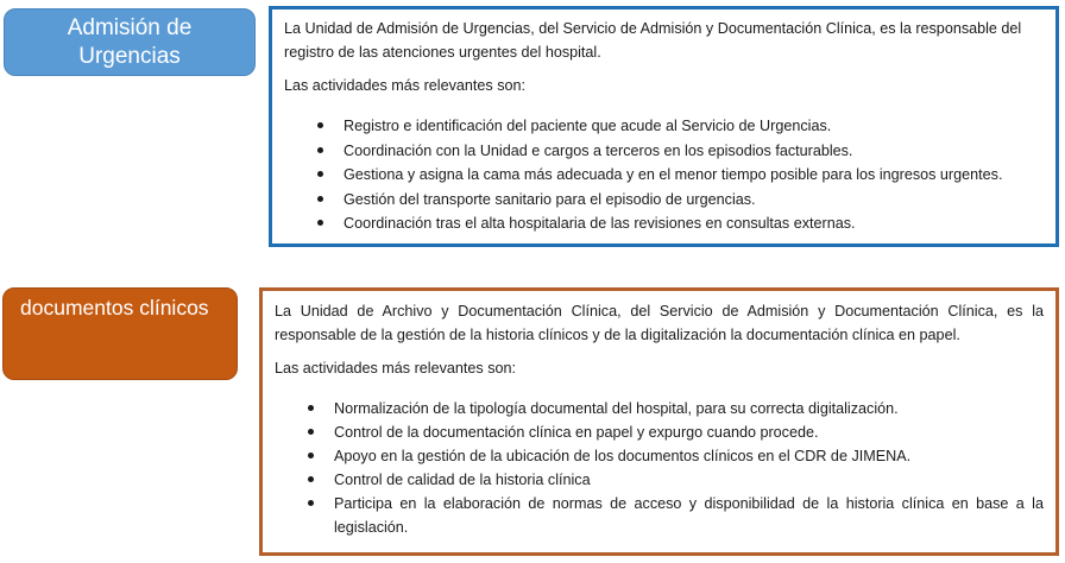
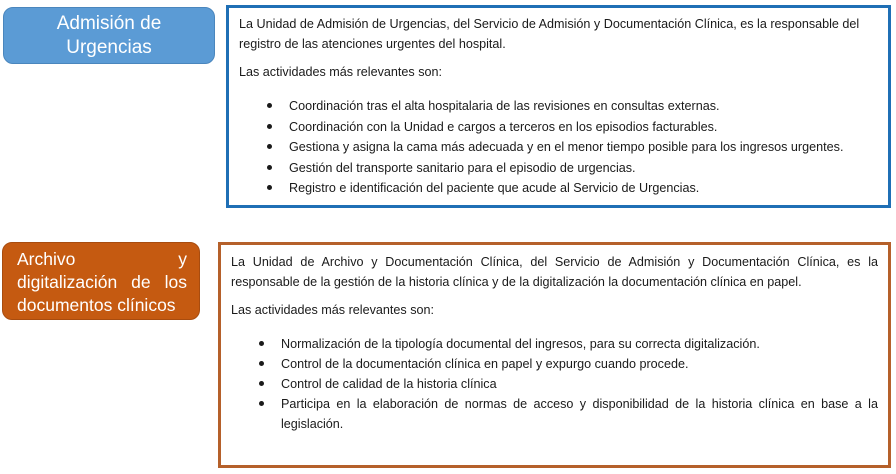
  Admisión de
  Urgencias
  La Unidad de Admisión de Urgencias, del Servicio de Admisión y Documentación Clínica, es la responsable del registro de las atenciones urgentes del hospital.
  Las actividades más relevantes son:
- Registro e identificación del paciente que acude al Servicio de Urgencias.
+ Coordinación tras el alta hospitalaria de las revisiones en consultas externas.
  Coordinación con la Unidad e cargos a terceros en los episodios facturables.
  Gestiona y asigna la cama más adecuada y en el menor tiempo posible para los ingresos urgentes.
  Gestión del transporte sanitario para el episodio de urgencias.
- Coordinación tras el alta hospitalaria de las revisiones en consultas externas.
+ Registro e identificación del paciente que acude al Servicio de Urgencias.
+ Archivo y
+ digitalización de los
  documentos clínicos
- La Unidad de Archivo y Documentación Clínica, del Servicio de Admisión y Documentación Clínica, es la responsable de la gestión de la historia clínicos y de la digitalización la documentación clínica en papel.
+ La Unidad de Archivo y Documentación Clínica, del Servicio de Admisión y Documentación Clínica, es la responsable de la gestión de la historia clínica y de la digitalización la documentación clínica en papel.
  Las actividades más relevantes son:
- Normalización de la tipología documental del hospital, para su correcta digitalización.
+ Normalización de la tipología documental del ingresos, para su correcta digitalización.
  Control de la documentación clínica en papel y expurgo cuando procede.
- Apoyo en la gestión de la ubicación de los documentos clínicos en el CDR de JIMENA.
  Control de calidad de la historia clínica
  Participa en la elaboración de normas de acceso y disponibilidad de la historia clínica en base a la legislación.
